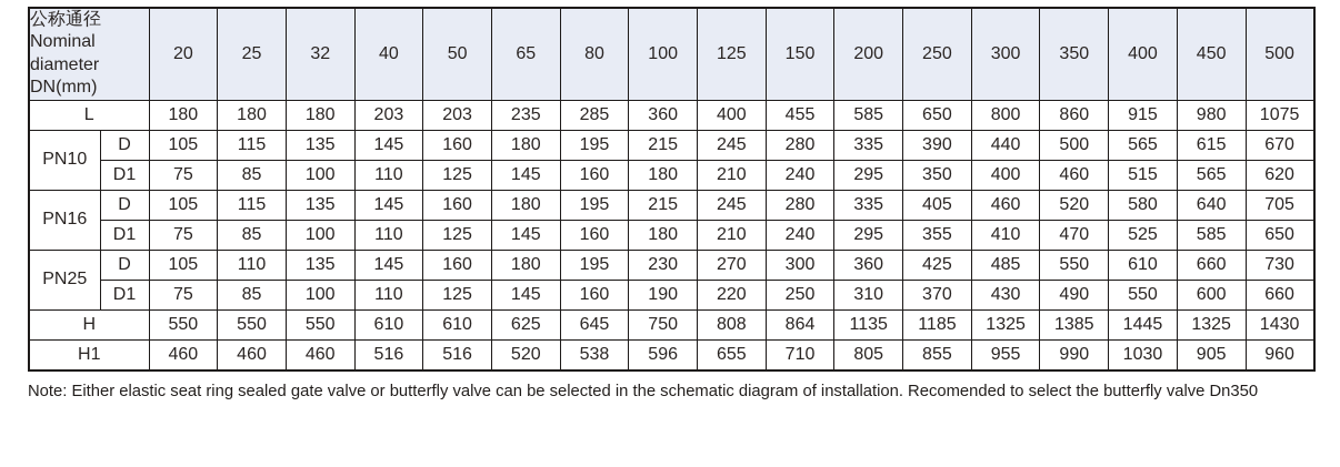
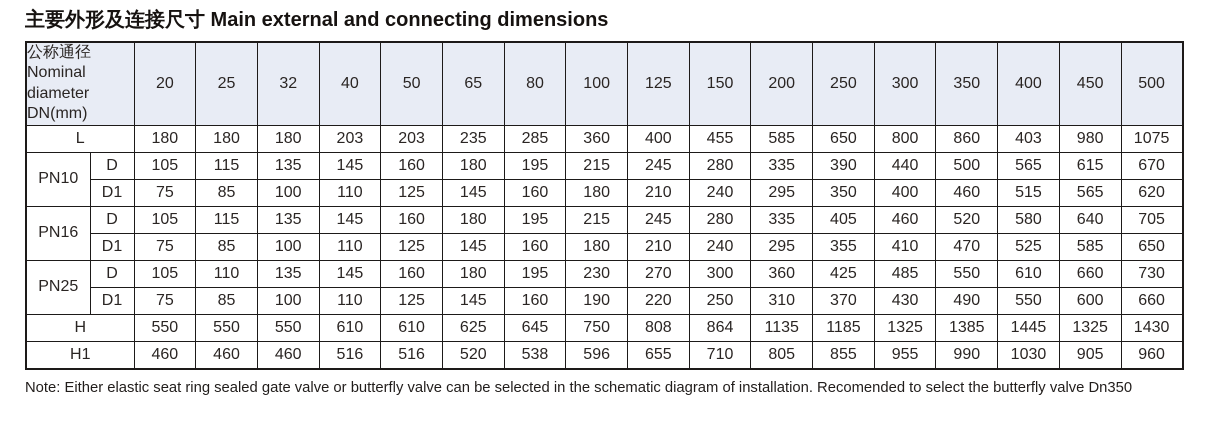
+ 主要外形及连接尺寸 Main external and connecting dimensions
  公称通径 Nominal diameter DN(mm)	20	25	32	40	50	65	80	100	125	150	200	250	300	350	400	450	500
- L	180	180	180	203	203	235	285	360	400	455	585	650	800	860	915	980	1075
+ L	180	180	180	203	203	235	285	360	400	455	585	650	800	860	403	980	1075
  PN10	D	105	115	135	145	160	180	195	215	245	280	335	390	440	500	565	615	670
  D1	75	85	100	110	125	145	160	180	210	240	295	350	400	460	515	565	620
  PN16	D	105	115	135	145	160	180	195	215	245	280	335	405	460	520	580	640	705
  D1	75	85	100	110	125	145	160	180	210	240	295	355	410	470	525	585	650
  PN25	D	105	110	135	145	160	180	195	230	270	300	360	425	485	550	610	660	730
  D1	75	85	100	110	125	145	160	190	220	250	310	370	430	490	550	600	660
  H	550	550	550	610	610	625	645	750	808	864	1135	1185	1325	1385	1445	1325	1430
  H1	460	460	460	516	516	520	538	596	655	710	805	855	955	990	1030	905	960
  Note: Either elastic seat ring sealed gate valve or butterfly valve can be selected in the schematic diagram of installation. Recomended to select the butterfly valve Dn350
